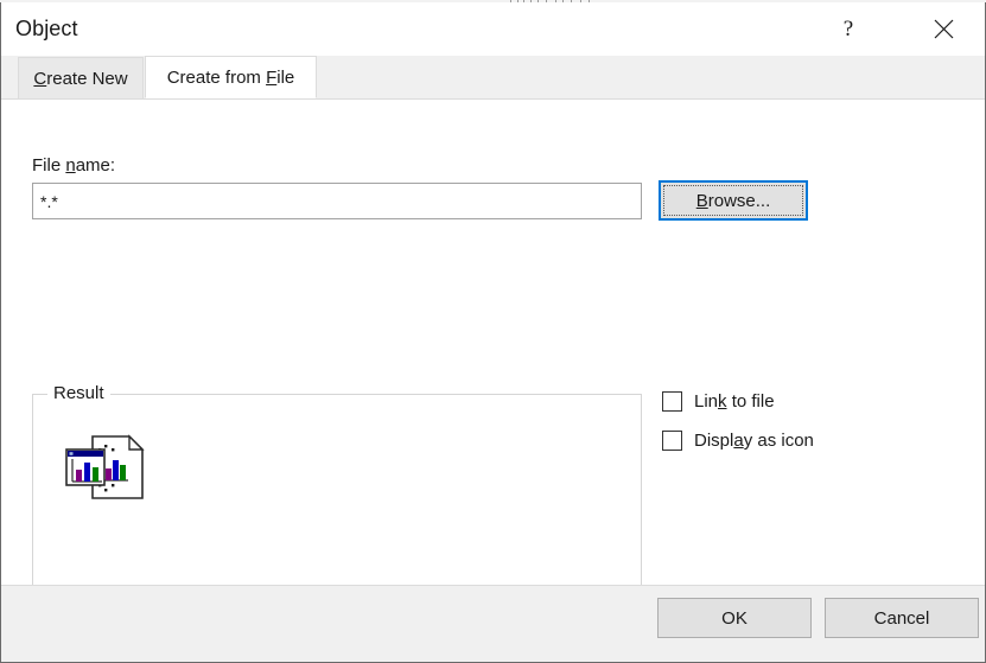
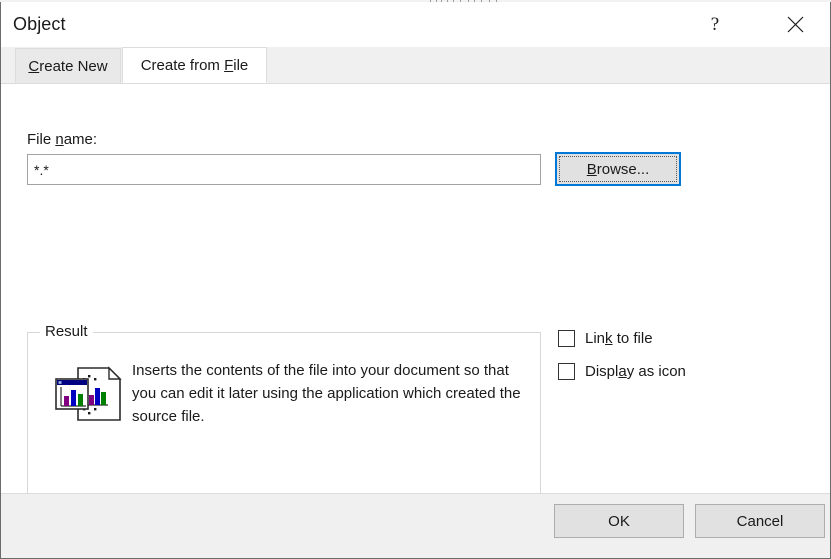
  Object
  ?
  Create New
  Create from File
  File name:
  *.*
  Browse...
  Link to file
  Display as icon
  Result
+ Inserts the contents of the file into your document so that you can edit it later using the application which created the source file.
  OK
  Cancel
